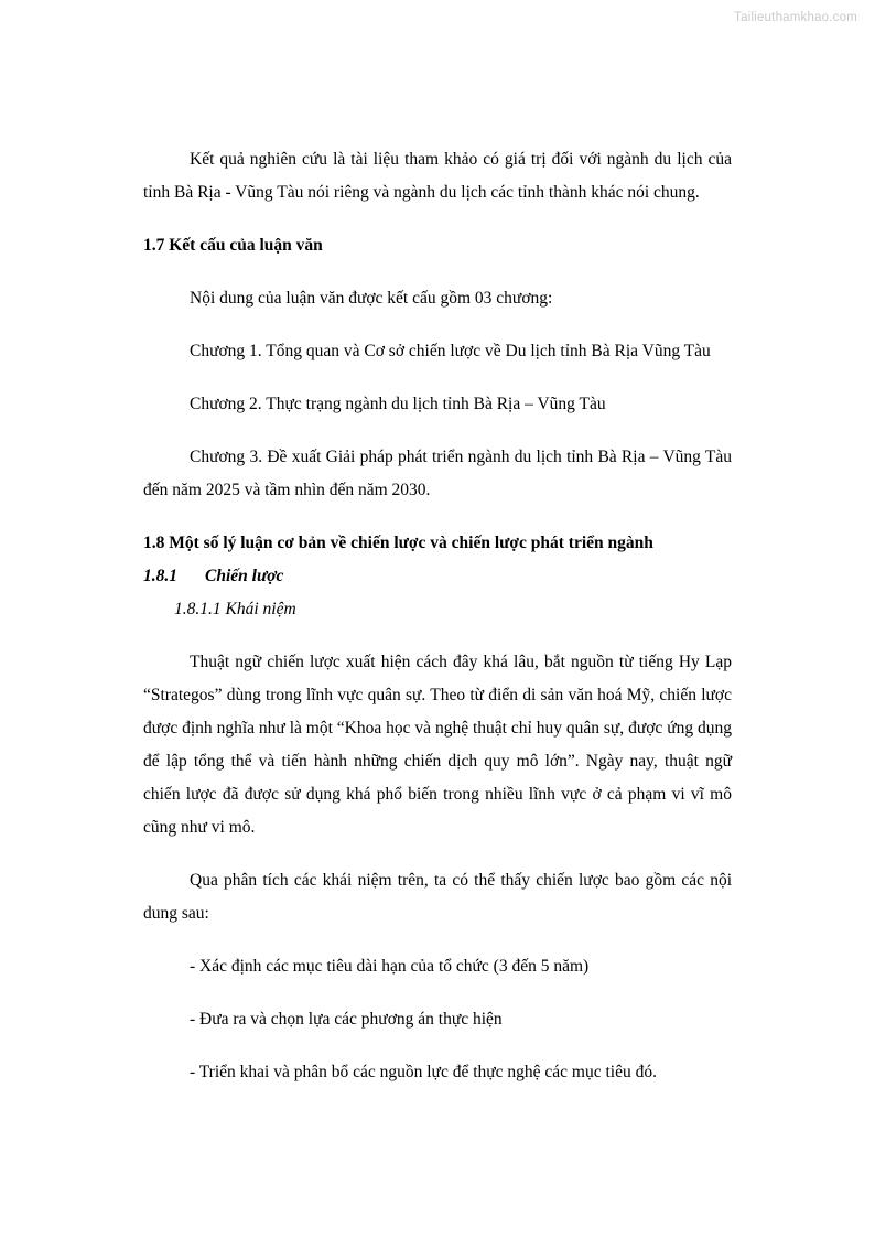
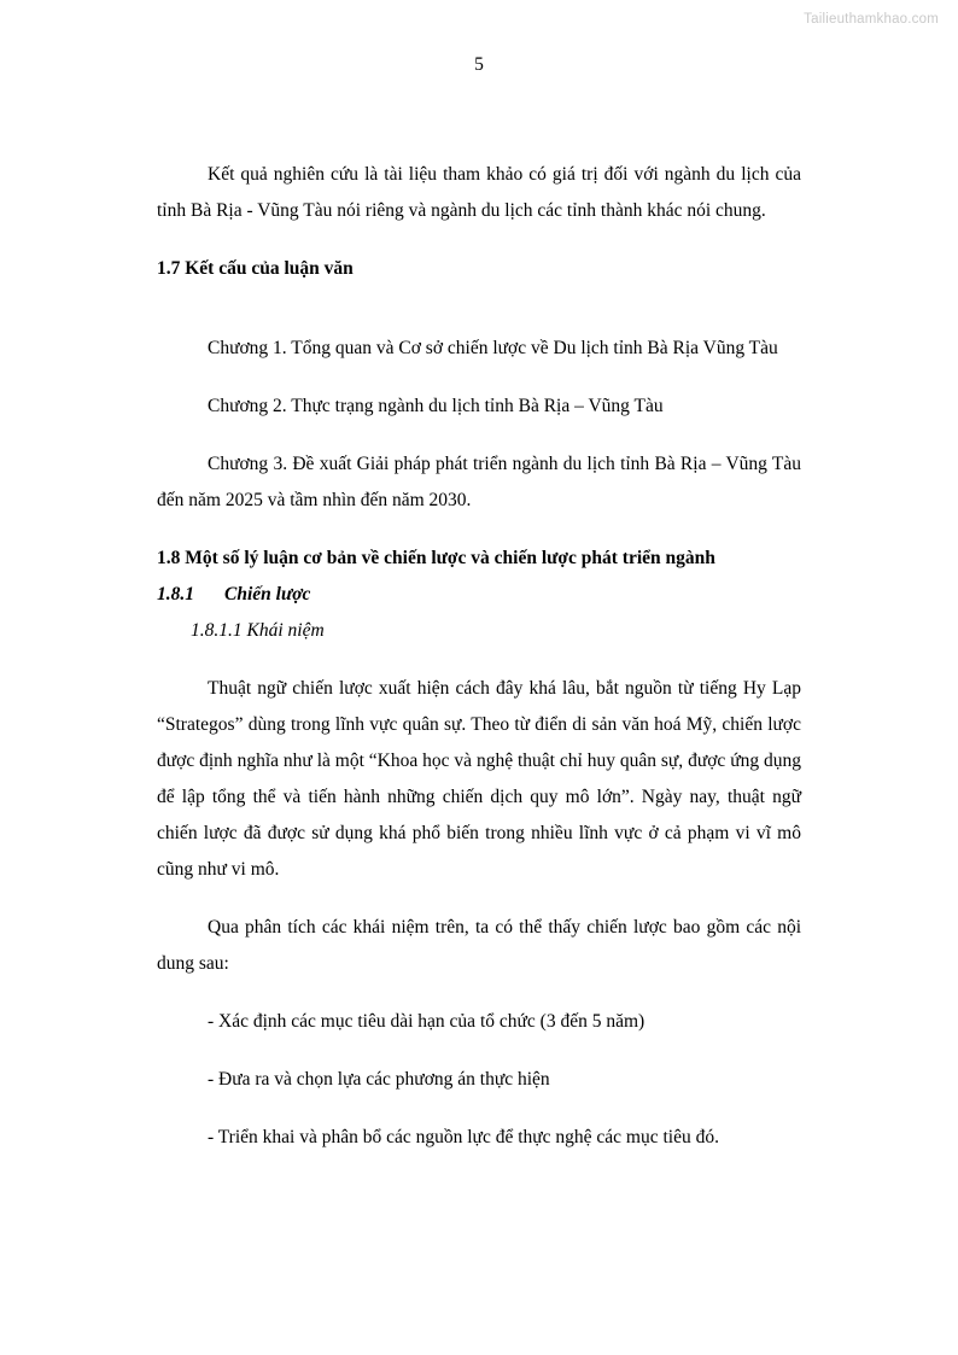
  Tailieuthamkhao.com
+ 5
  Kết quả nghiên cứu là tài liệu tham khảo có giá trị đối với ngành du lịch của tỉnh Bà Rịa - Vũng Tàu nói riêng và ngành du lịch các tỉnh thành khác nói chung.
  1.7 Kết cấu của luận văn
- Nội dung của luận văn được kết cấu gồm 03 chương:
  Chương 1. Tổng quan và Cơ sở chiến lược về Du lịch tỉnh Bà Rịa Vũng Tàu
  Chương 2. Thực trạng ngành du lịch tỉnh Bà Rịa – Vũng Tàu
  Chương 3. Đề xuất Giải pháp phát triển ngành du lịch tỉnh Bà Rịa – Vũng Tàu đến năm 2025 và tầm nhìn đến năm 2030.
  1.8 Một số lý luận cơ bản về chiến lược và chiến lược phát triển ngành
  1.8.1 Chiến lược
  1.8.1.1 Khái niệm
  Thuật ngữ chiến lược xuất hiện cách đây khá lâu, bắt nguồn từ tiếng Hy Lạp “Strategos” dùng trong lĩnh vực quân sự. Theo từ điển di sản văn hoá Mỹ, chiến lược được định nghĩa như là một “Khoa học và nghệ thuật chỉ huy quân sự, được ứng dụng để lập tổng thể và tiến hành những chiến dịch quy mô lớn”. Ngày nay, thuật ngữ chiến lược đã được sử dụng khá phổ biến trong nhiều lĩnh vực ở cả phạm vi vĩ mô cũng như vi mô.
  Qua phân tích các khái niệm trên, ta có thể thấy chiến lược bao gồm các nội dung sau:
  - Xác định các mục tiêu dài hạn của tổ chức (3 đến 5 năm)
  - Đưa ra và chọn lựa các phương án thực hiện
  - Triển khai và phân bổ các nguồn lực để thực nghệ các mục tiêu đó.
